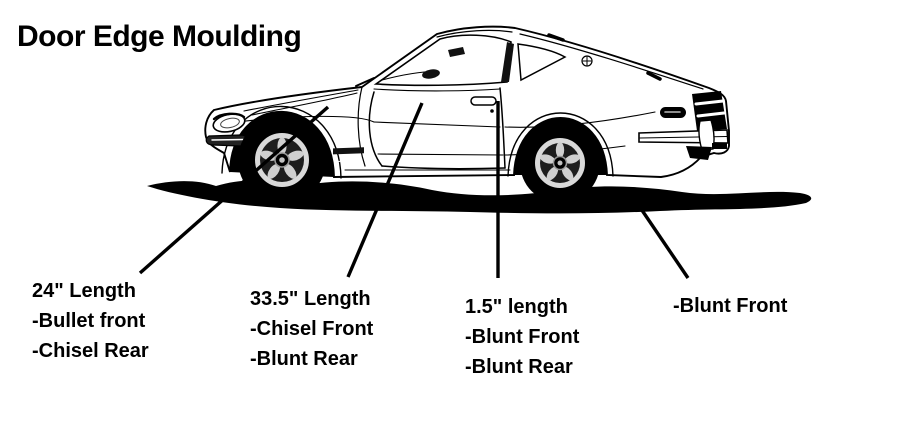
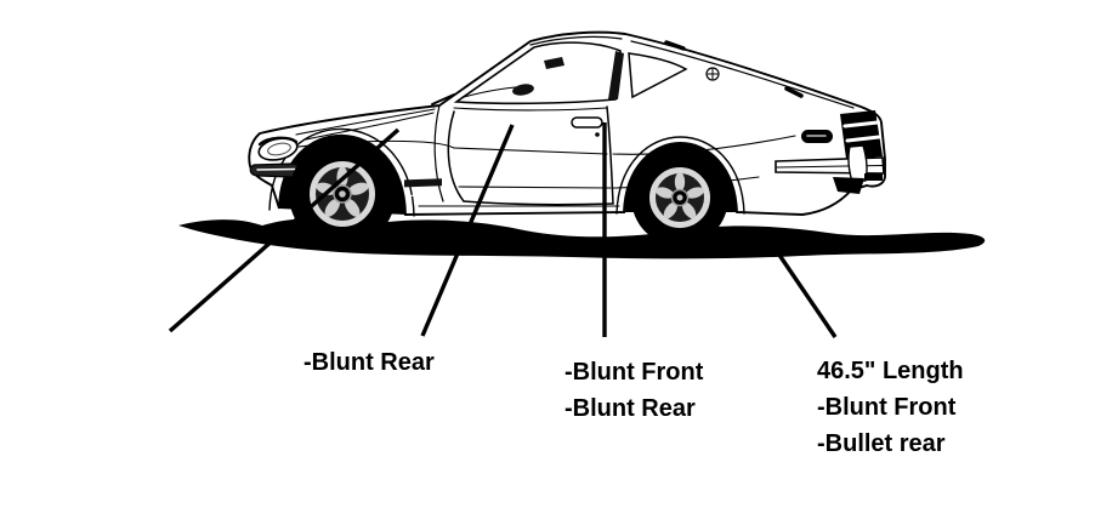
- Door Edge Moulding
- 24" Length
- -Bullet front
- -Chisel Rear
- 33.5" Length
- -Chisel Front
  -Blunt Rear
- 1.5" length
  -Blunt Front
  -Blunt Rear
+ 46.5" Length
  -Blunt Front
+ -Bullet rear
